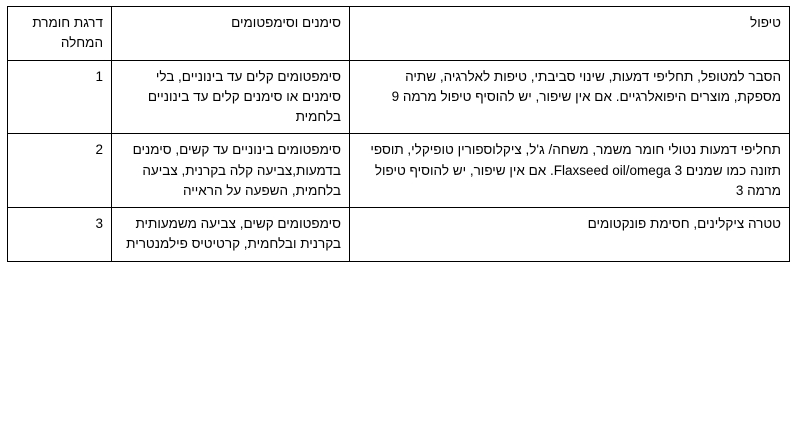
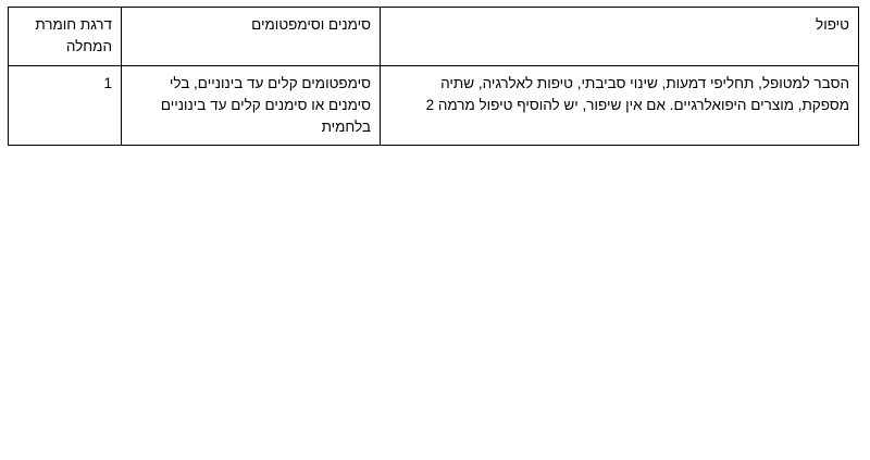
  טיפול	סימנים וסימפטומים	דרגת חומרת המחלה
- הסבר למטופל, תחליפי דמעות, שינוי סביבתי, טיפות לאלרגיה, שתיה מספקת, מוצרים היפואלרגיים. אם אין שיפור, יש להוסיף טיפול מרמה 9	סימפטומים קלים עד בינוניים, בלי סימנים או סימנים קלים עד בינוניים בלחמית	1
+ הסבר למטופל, תחליפי דמעות, שינוי סביבתי, טיפות לאלרגיה, שתיה מספקת, מוצרים היפואלרגיים. אם אין שיפור, יש להוסיף טיפול מרמה 2	סימפטומים קלים עד בינוניים, בלי סימנים או סימנים קלים עד בינוניים בלחמית	1
- תחליפי דמעות נטולי חומר משמר, משחה/ ג'ל, ציקלוספורין טופיקלי, תוספי תזונה כמו שמנים Flaxseed oil/omega 3. אם אין שיפור, יש להוסיף טיפול מרמה 3	סימפטומים בינוניים עד קשים, סימנים בדמעות,צביעה קלה בקרנית, צביעה בלחמית, השפעה על הראייה	2
- טטרה ציקלינים, חסימת פונקטומים	סימפטומים קשים, צביעה משמעותית בקרנית ובלחמית, קרטיטיס פילמנטרית	3
